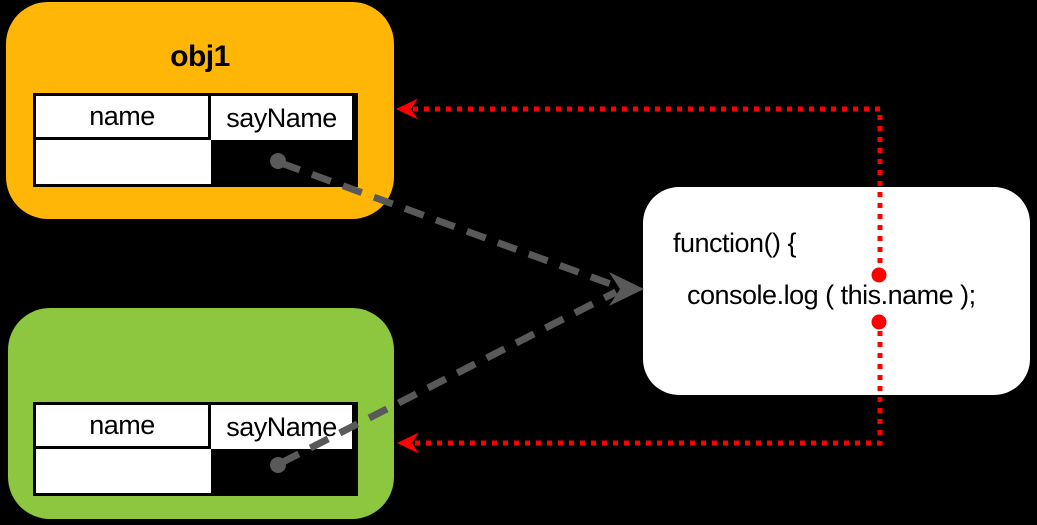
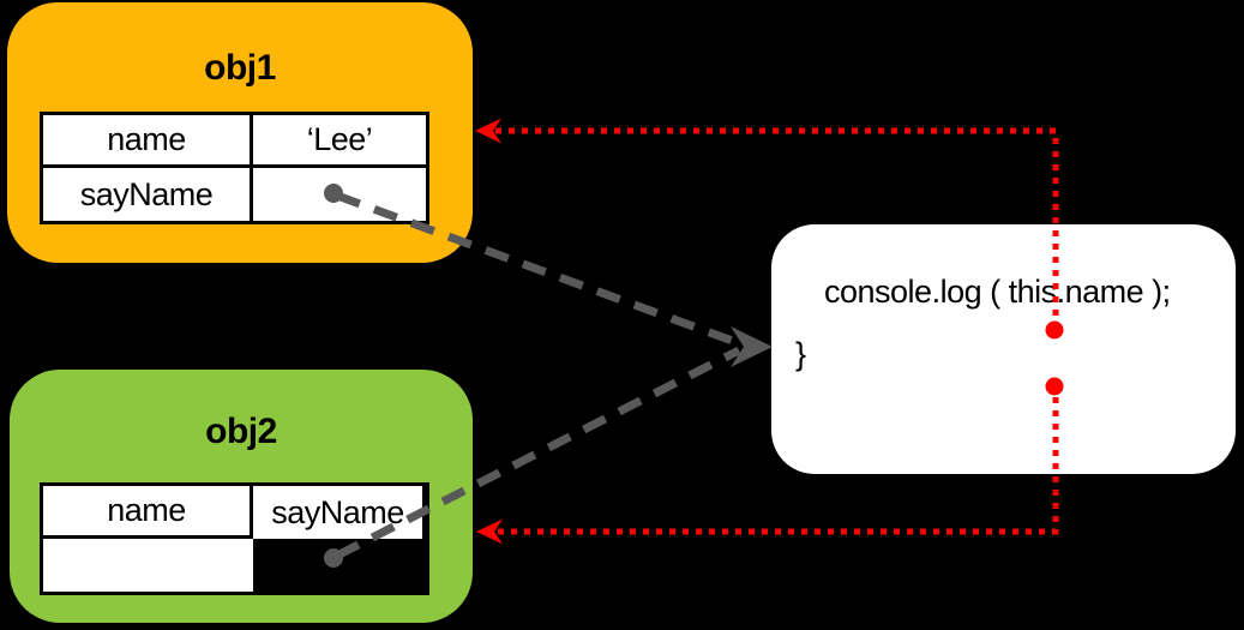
  obj1
  name
+ ‘Lee’
  sayName
+ obj2
  name
  sayName
- function() {
  console.log ( this.name );
+ }
